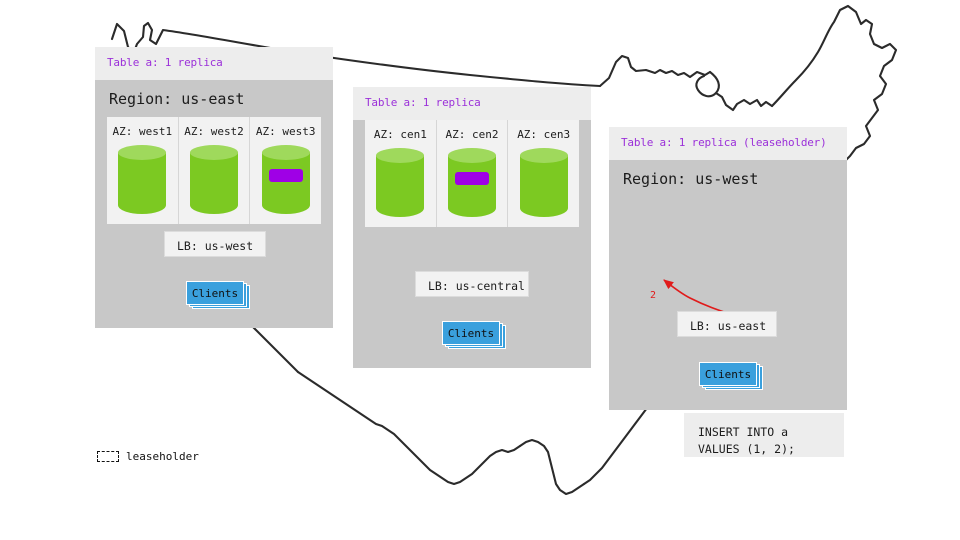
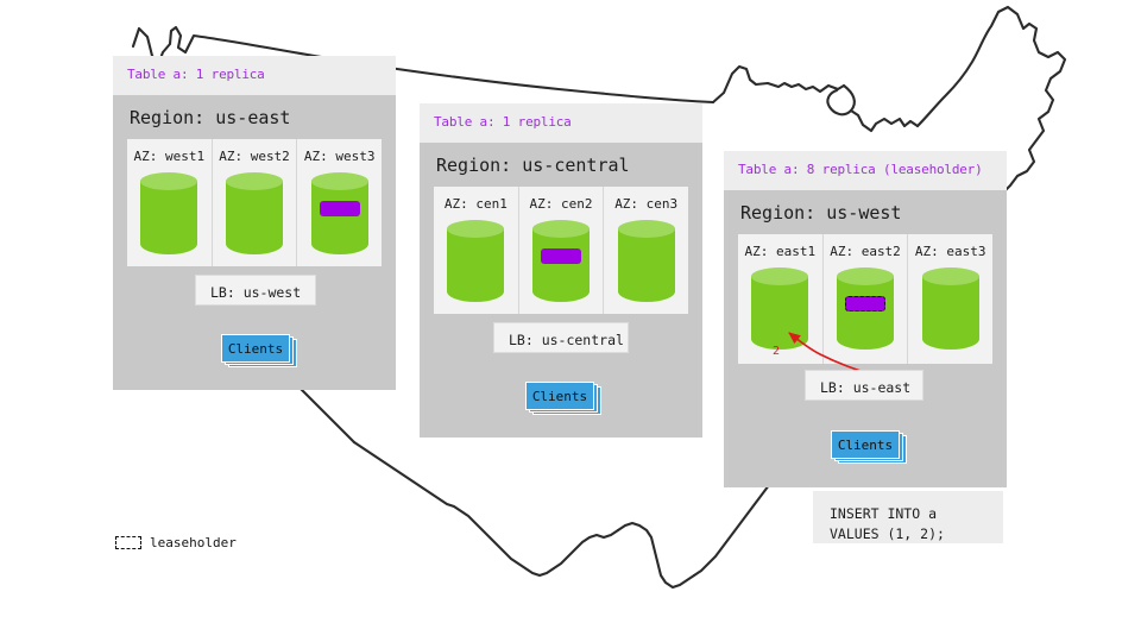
  Table a: 1 replica
  Region: us-east
  AZ: west1
  AZ: west2
  AZ: west3
  LB: us-west
  Clients
  Table a: 1 replica
+ Region: us-central
  AZ: cen1
  AZ: cen2
  AZ: cen3
  LB: us-central
  Clients
- Table a: 1 replica (leaseholder)
+ Table a: 8 replica (leaseholder)
  Region: us-west
+ AZ: east1
+ AZ: east2
+ AZ: east3
  2
  LB: us-east
  Clients
  INSERT INTO a
  VALUES (1, 2);
  leaseholder
